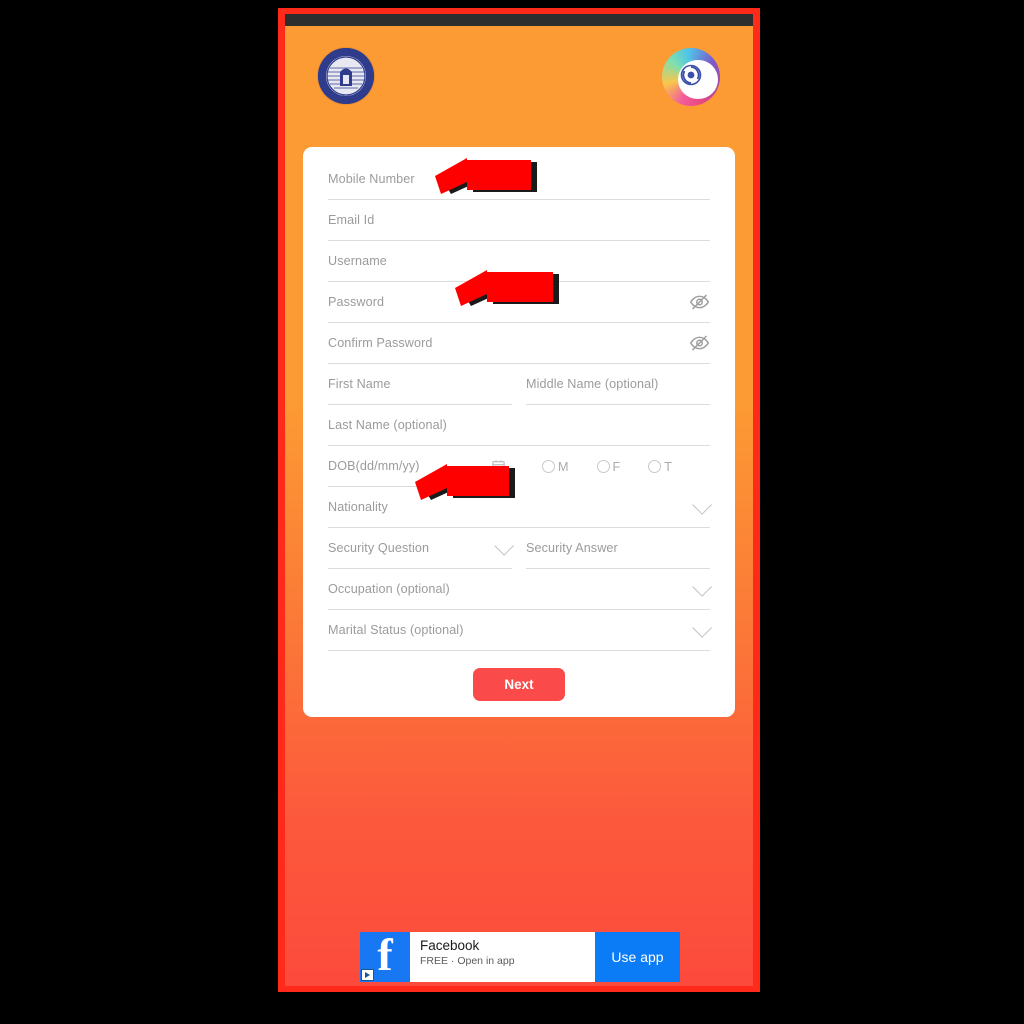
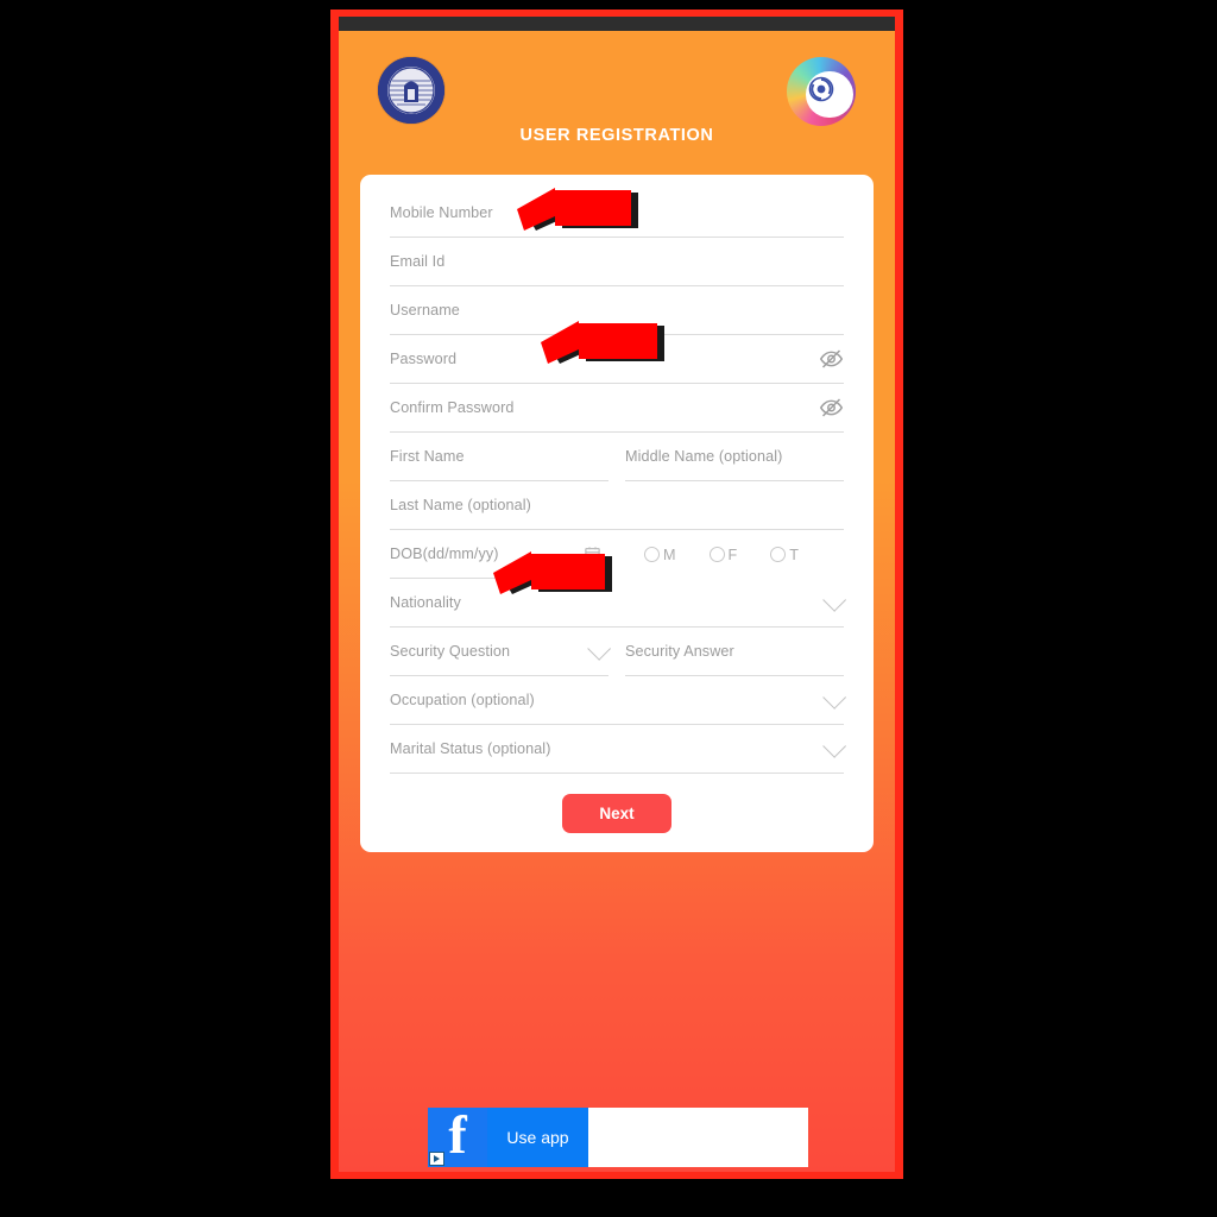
+ USER REGISTRATION
  Mobile Number
  Email Id
  Username
  Password
  Confirm Password
  First Name
  Middle Name (optional)
  Last Name (optional)
  DOB(dd/mm/yy)
  M
  F
  T
  Nationality
  Security Question
  Security Answer
  Occupation (optional)
  Marital Status (optional)
  Next
  f
- Facebook
- FREE · Open in app
  Use app
